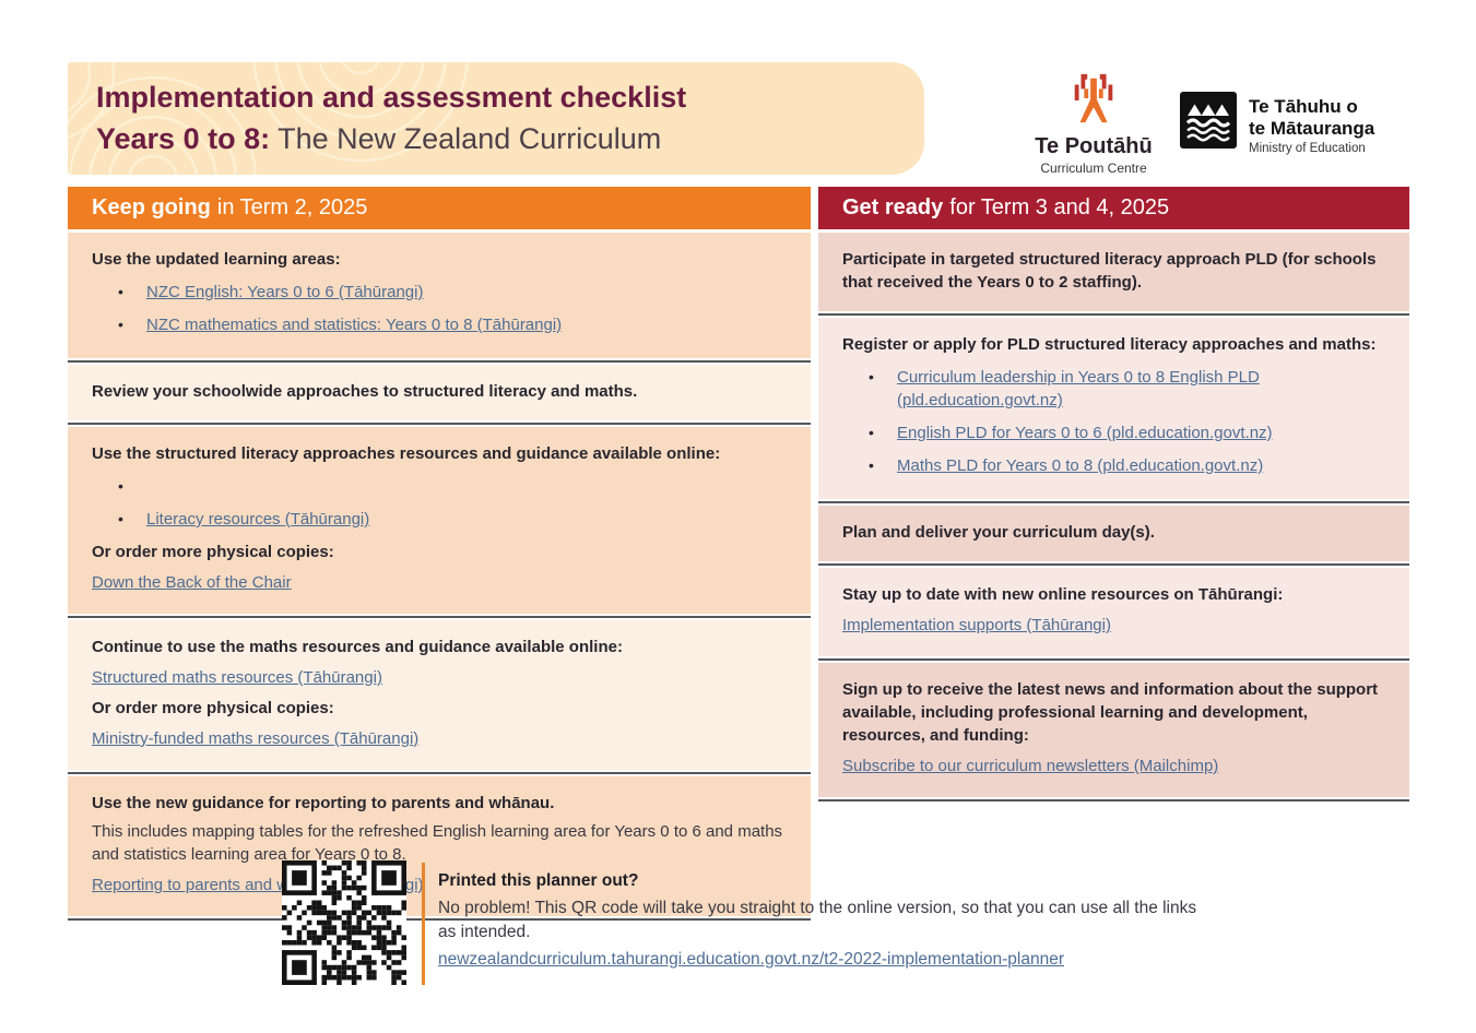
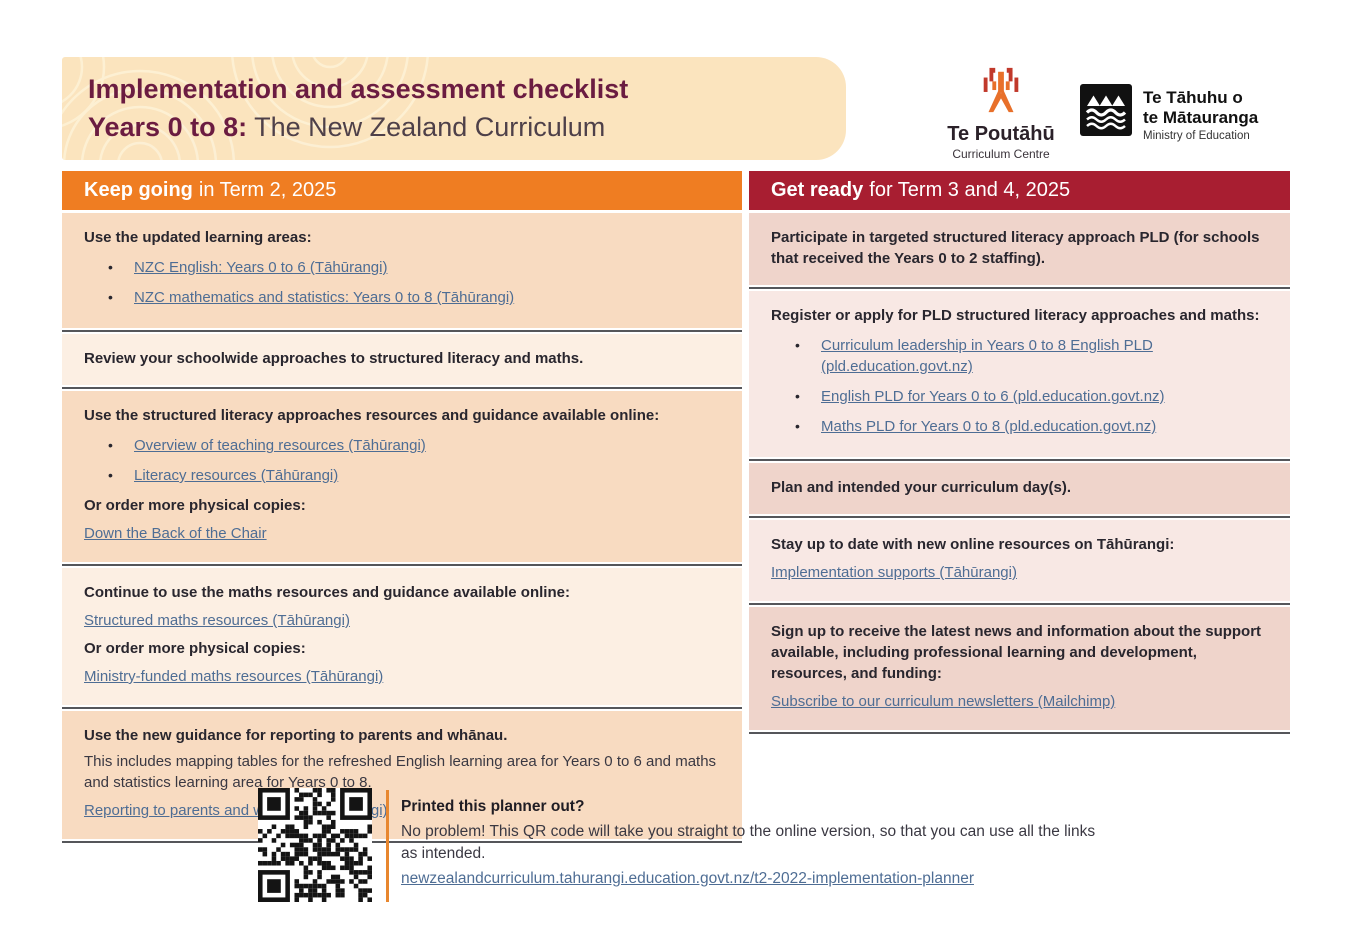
  Implementation and assessment checklist
  Years 0 to 8: The New Zealand Curriculum
  Te Poutāhū
  Curriculum Centre
  Te Tāhuhu o
  te Mātauranga
  Ministry of Education
  Keep going
  in Term 2, 2025
  Use the updated learning areas:
  •
  NZC English: Years 0 to 6 (Tāhūrangi)
  •
  NZC mathematics and statistics: Years 0 to 8 (Tāhūrangi)
  Review your schoolwide approaches to structured literacy and maths.
  Use the structured literacy approaches resources and guidance available online:
  •
+ Overview of teaching resources (Tāhūrangi)
  •
  Literacy resources (Tāhūrangi)
  Or order more physical copies:
  Down the Back of the Chair
  Continue to use the maths resources and guidance available online:
  Structured maths resources (Tāhūrangi)
  Or order more physical copies:
  Ministry-funded maths resources (Tāhūrangi)
  Use the new guidance for reporting to parents and whānau.
  This includes mapping tables for the refreshed English learning area for Years 0 to 6 and maths and statistics learning area for Years 0 to 8.
  Get ready
  for Term 3 and 4, 2025
  Participate in targeted structured literacy approach PLD (for schools that received the Years 0 to 2 staffing).
  Register or apply for PLD structured literacy approaches and maths:
  •
  Curriculum leadership in Years 0 to 8 English PLD (pld.education.govt.nz)
  •
  English PLD for Years 0 to 6 (pld.education.govt.nz)
  •
  Maths PLD for Years 0 to 8 (pld.education.govt.nz)
- Plan and deliver your curriculum day(s).
+ Plan and intended your curriculum day(s).
  Stay up to date with new online resources on Tāhūrangi:
  Implementation supports (Tāhūrangi)
  Sign up to receive the latest news and information about the support available, including professional learning and development, resources, and funding:
  Subscribe to our curriculum newsletters (Mailchimp)
  Printed this planner out?
  No problem! This QR code will take you straight to the online version, so that you can use all the links as intended.
  newzealandcurriculum.tahurangi.education.govt.nz/t2-2022-implementation-planner
